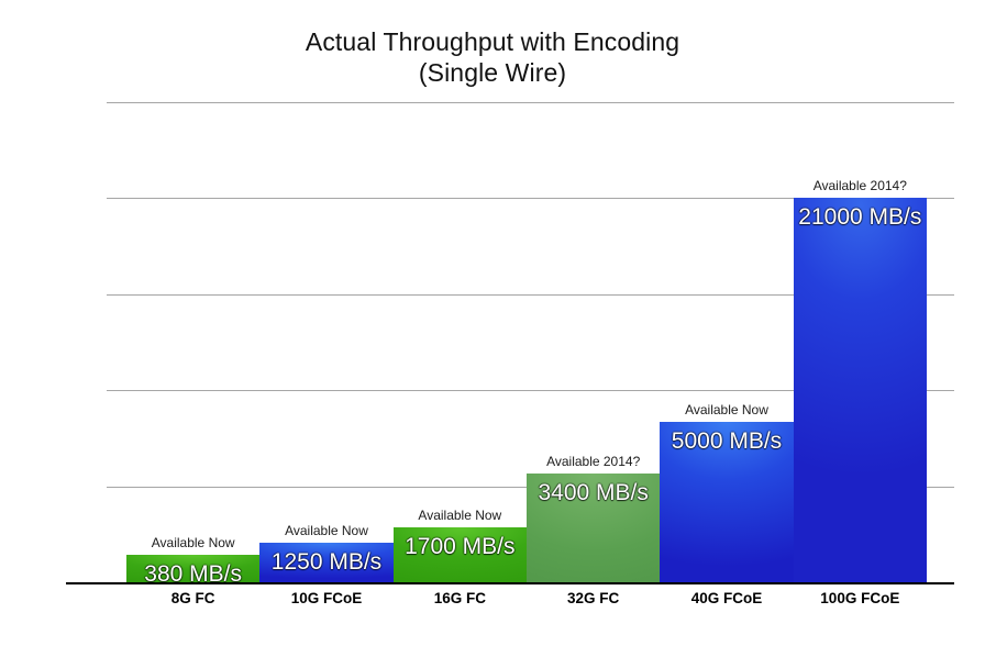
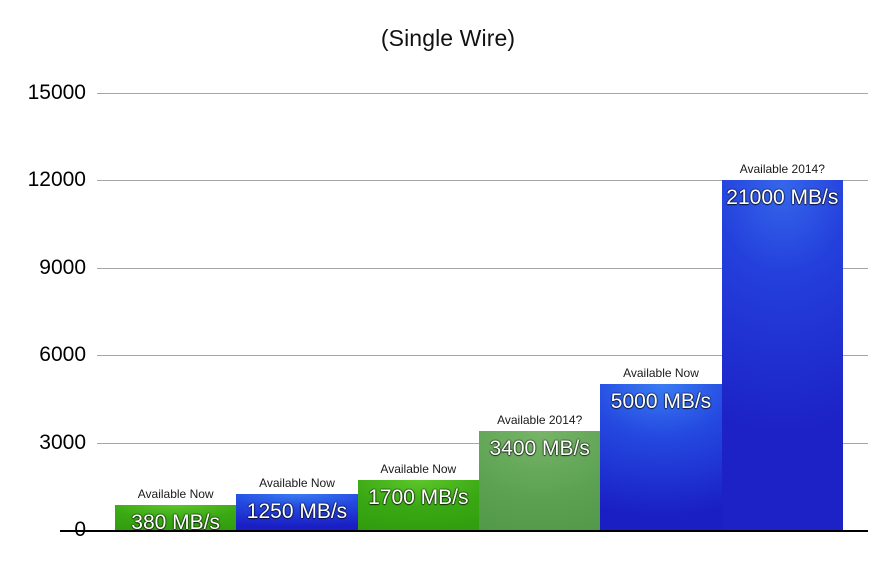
- Actual Throughput with Encoding
  (Single Wire)
+ 3000
+ 6000
+ 9000
+ 12000
+ 15000
  380 MB/s
  Available Now
  1250 MB/s
  Available Now
  1700 MB/s
  Available Now
  3400 MB/s
  Available 2014?
  5000 MB/s
  Available Now
  21000 MB/s
  Available 2014?
- 8G FC
- 10G FCoE
- 16G FC
- 32G FC
- 40G FCoE
- 100G FCoE
